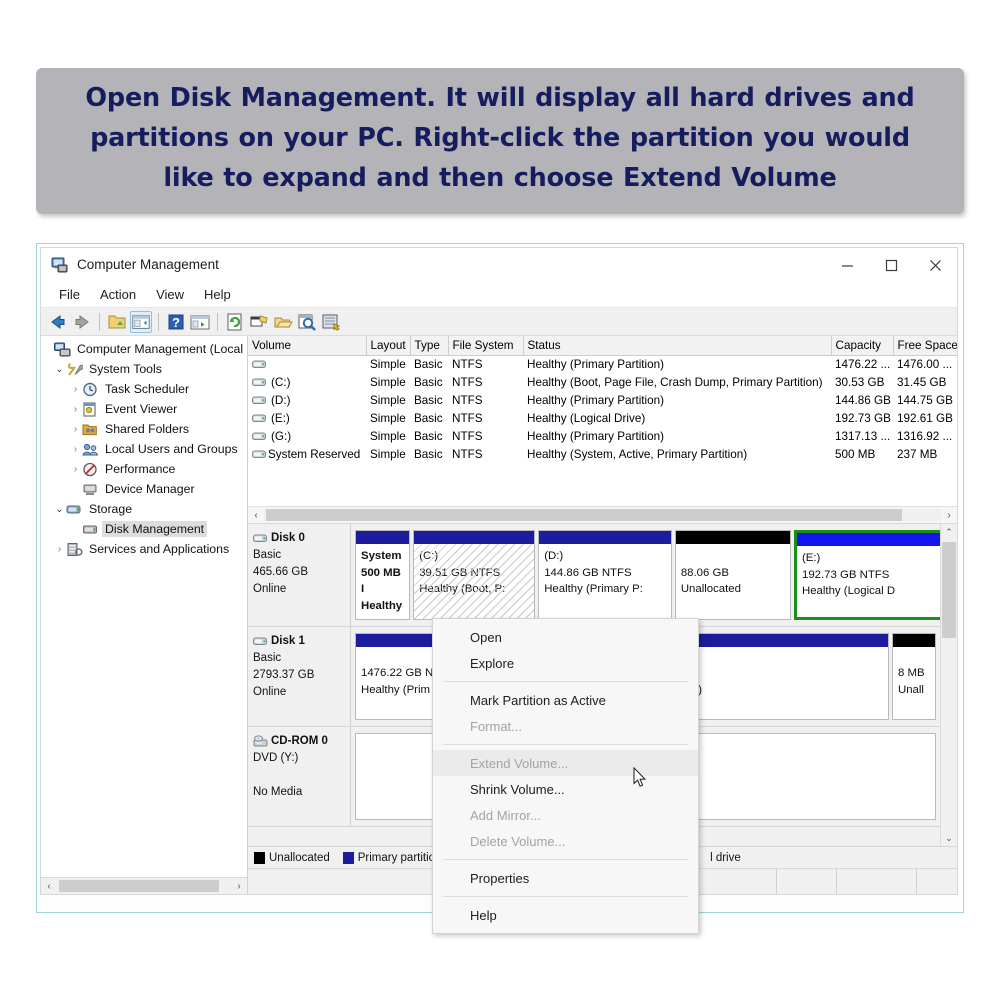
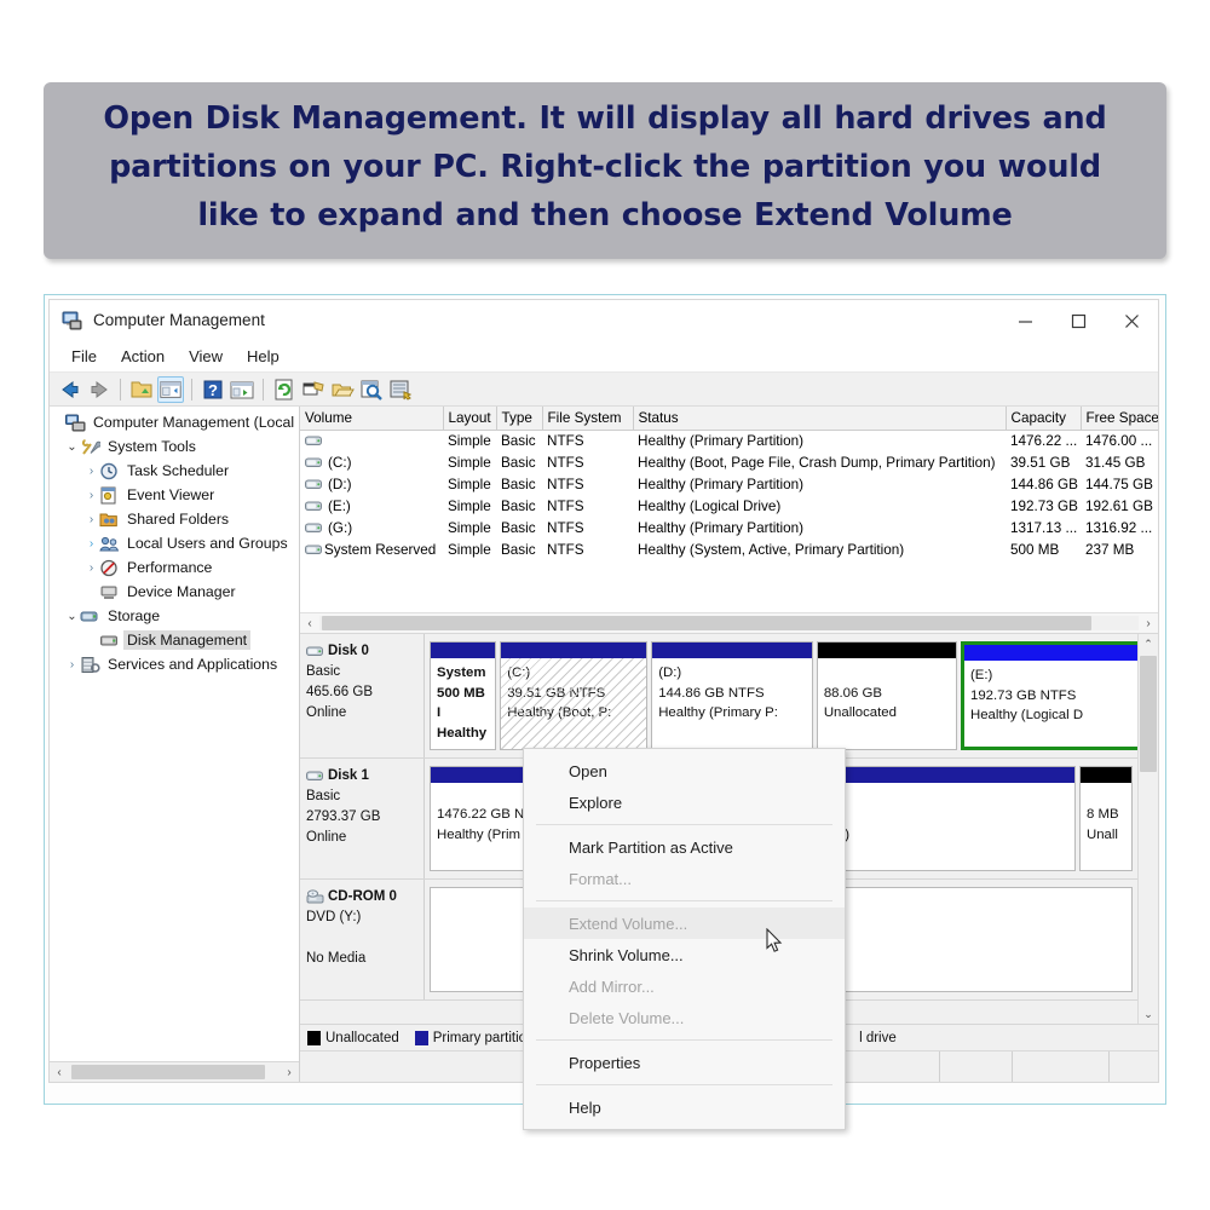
  Open Disk Management. It will display all hard drives and partitions on your PC. Right-click the partition you would like to expand and then choose Extend Volume
  Computer Management
  File
  Action
  View
  Help
  ?
  Computer Management (Local
  ⌄
  System Tools
  ›
  Task Scheduler
  ›
  Event Viewer
  ›
  Shared Folders
  ›
  Local Users and Groups
  ›
  Performance
  Device Manager
  ⌄
  Storage
  Disk Management
  ›
  Services and Applications
  ‹
  ›
  Volume	Layout	Type	File System	Status	Capacity	Free Space
  	Simple	Basic	NTFS	Healthy (Primary Partition)	1476.22 ...	1476.00 ...
- (C:)	Simple	Basic	NTFS	Healthy (Boot, Page File, Crash Dump, Primary Partition)	30.53 GB	31.45 GB
+ (C:)	Simple	Basic	NTFS	Healthy (Boot, Page File, Crash Dump, Primary Partition)	39.51 GB	31.45 GB
  (D:)	Simple	Basic	NTFS	Healthy (Primary Partition)	144.86 GB	144.75 GB
  (E:)	Simple	Basic	NTFS	Healthy (Logical Drive)	192.73 GB	192.61 GB
  (G:)	Simple	Basic	NTFS	Healthy (Primary Partition)	1317.13 ...	1316.92 ...
  System Reserved	Simple	Basic	NTFS	Healthy (System, Active, Primary Partition)	500 MB	237 MB
  ‹
  ›
  Disk 0
  Basic
  465.66 GB
  Online
  System
  500 MB I
  Healthy
  (D:)
  144.86 GB NTFS
  Healthy (Primary P:
  88.06 GB
  Unallocated
  (E:)
  192.73 GB NTFS
  Healthy (Logical D
  Disk 1
  Basic
  2793.37 GB
  Online
  1476.22 GB N
  Healthy (Prim
  8 MB
  Unall
  CD-ROM 0
  DVD (Y:)
  No Media
  ⌃
  ⌄
  Unallocated
  Primary partiti
  l drive
  Open
  Explore
  Mark Partition as Active
  Format...
  Extend Volume...
  Shrink Volume...
  Add Mirror...
  Delete Volume...
  Properties
  Help
